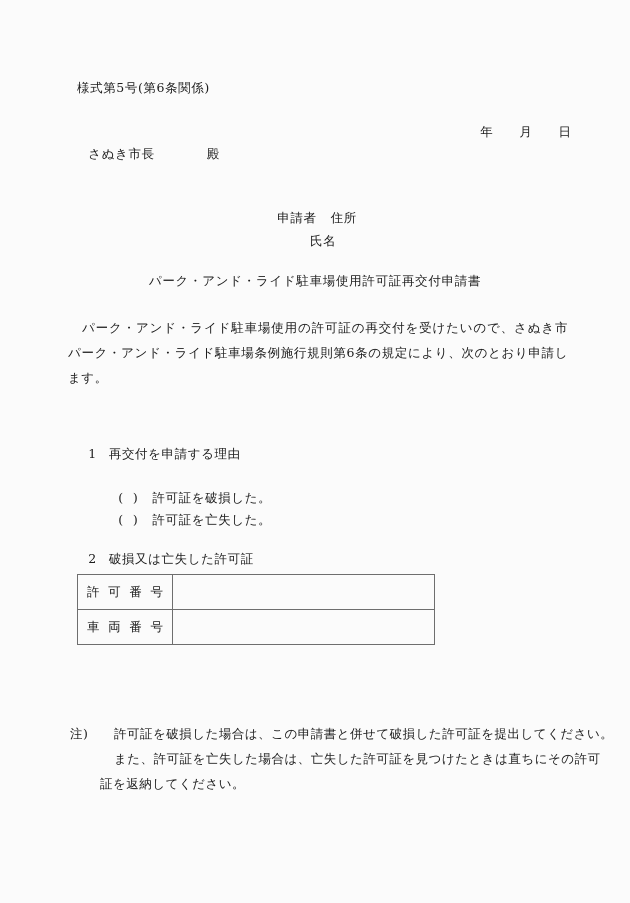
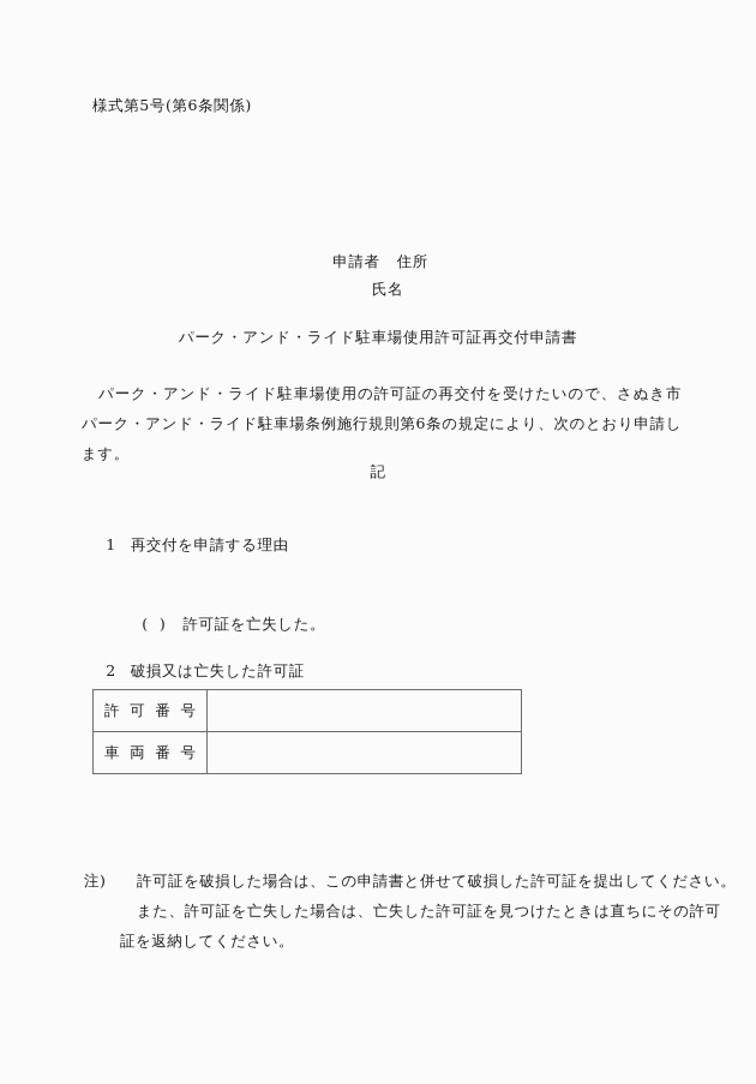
  様式第5号(第6条関係)
- 年 月 日
- さぬき市長 殿
  申請者 住所
  氏名
  パーク・アンド・ライド駐車場使用許可証再交付申請書
  パーク・アンド・ライド駐車場使用の許可証の再交付を受けたいので、さぬき市パーク・アンド・ライド駐車場条例施行規則第6条の規定により、次のとおり申請します。
+ 記
  1 再交付を申請する理由
- ( ) 許可証を破損した。
  ( ) 許可証を亡失した。
  2 破損又は亡失した許可証
  許可番号
  車両番号
  注) 許可証を破損した場合は、この申請書と併せて破損した許可証を提出してください。
  また、許可証を亡失した場合は、亡失した許可証を見つけたときは直ちにその許可
  証を返納してください。
